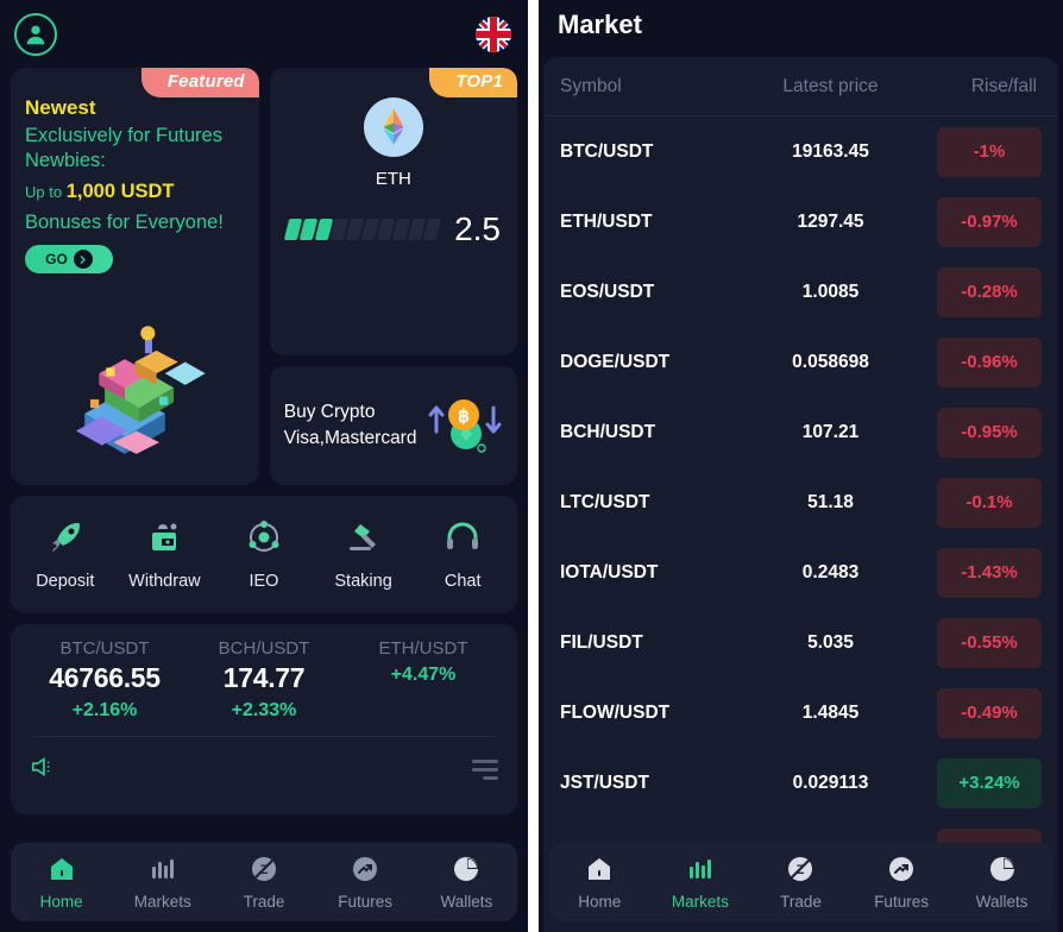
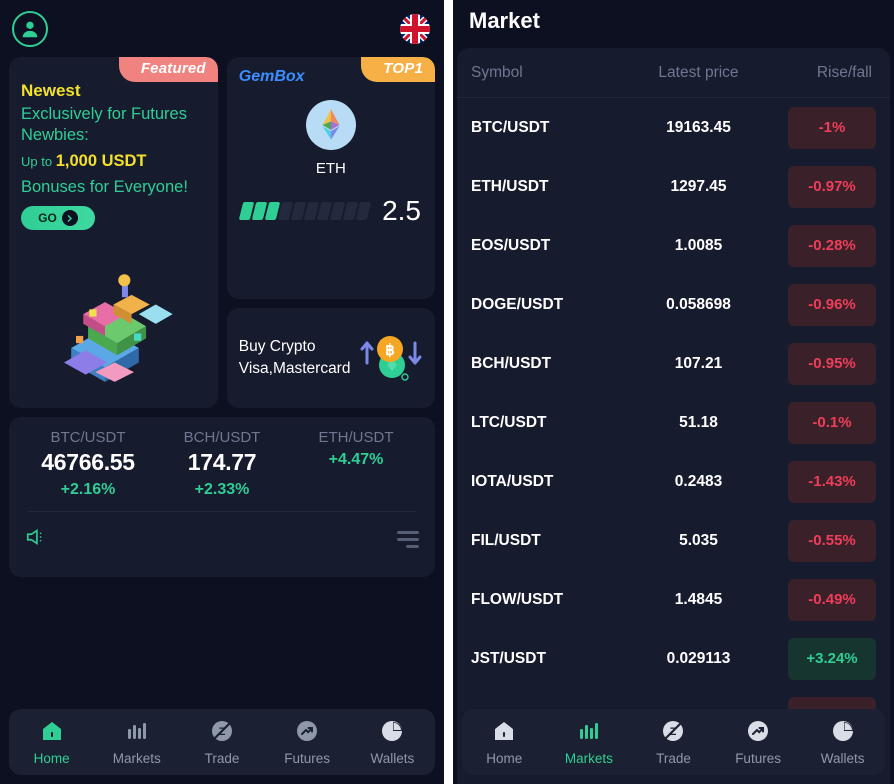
  Featured
  Newest
  Exclusively for Futures Newbies:
  Up to 1,000 USDT
  Bonuses for Everyone!
  GO
  TOP1
+ GemBox
  ETH
  2.5
  Buy Crypto
  Visa,Mastercard
  ฿
- Deposit
- Withdraw
- IEO
- Staking
- Chat
  BTC/USDT
  46766.55
  +2.16%
  BCH/USDT
  174.77
  +2.33%
  ETH/USDT
  +4.47%
  Home
  Markets
  Z
  Trade
  Futures
  Wallets
  Market
  Symbol
  Latest price
  Rise/fall
  BTC/USDT
  19163.45
  -1%
  ETH/USDT
  1297.45
  -0.97%
  EOS/USDT
  1.0085
  -0.28%
  DOGE/USDT
  0.058698
  -0.96%
  BCH/USDT
  107.21
  -0.95%
  LTC/USDT
  51.18
  -0.1%
  IOTA/USDT
  0.2483
  -1.43%
  FIL/USDT
  5.035
  -0.55%
  FLOW/USDT
  1.4845
  -0.49%
  JST/USDT
  0.029113
  +3.24%
  Home
  Markets
  Z
  Trade
  Futures
  Wallets
